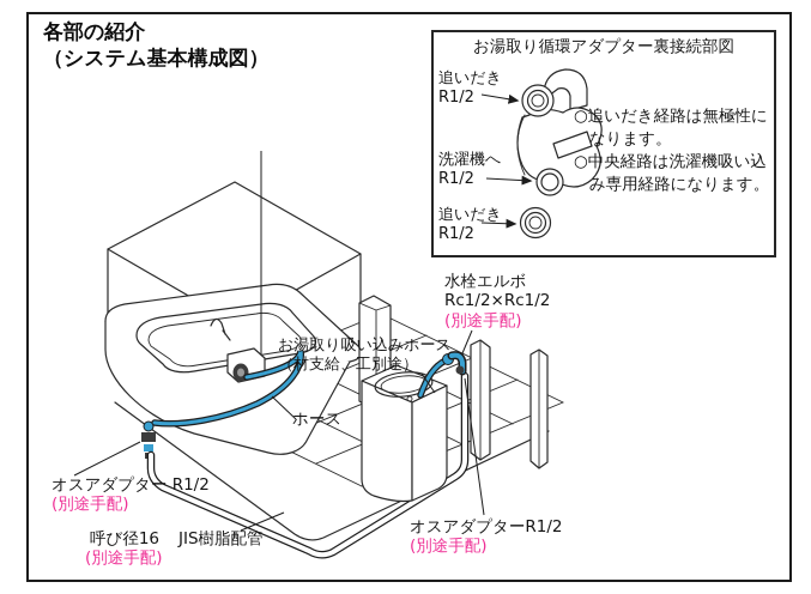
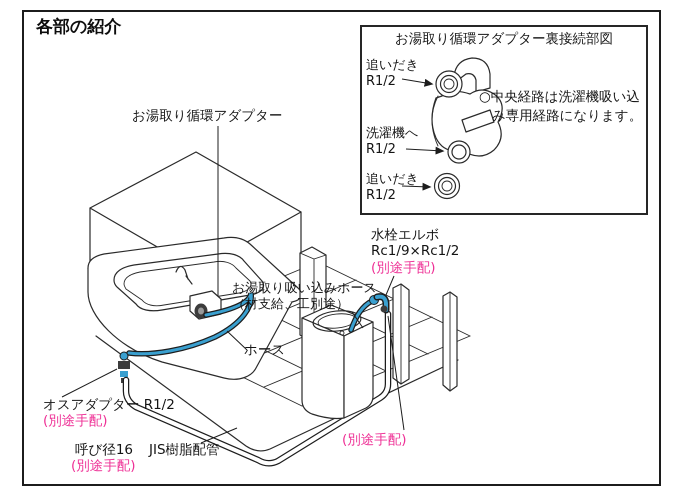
  各部の紹介
- （システム基本構成図）
  お湯取り循環アダプター裏接続部図
  追いだき
  R1/2
  洗濯機へ
  R1/2
  追いだき
  R1/2
- ○追いだき経路は無極性になります。
  ○中央経路は洗濯機吸い込み専用経路になります。
+ お湯取り循環アダプター
  お湯取り吸い込みホース
  （材支給、工別途）
  ホース
  水栓エルボ
- Rc1/2×Rc1/2
+ Rc1/9×Rc1/2
  (別途手配)
  オスアダプター R1/2
  (別途手配)
  呼び径16
  (別途手配)
  JIS樹脂配管
- オスアダプターR1/2
  (別途手配)
